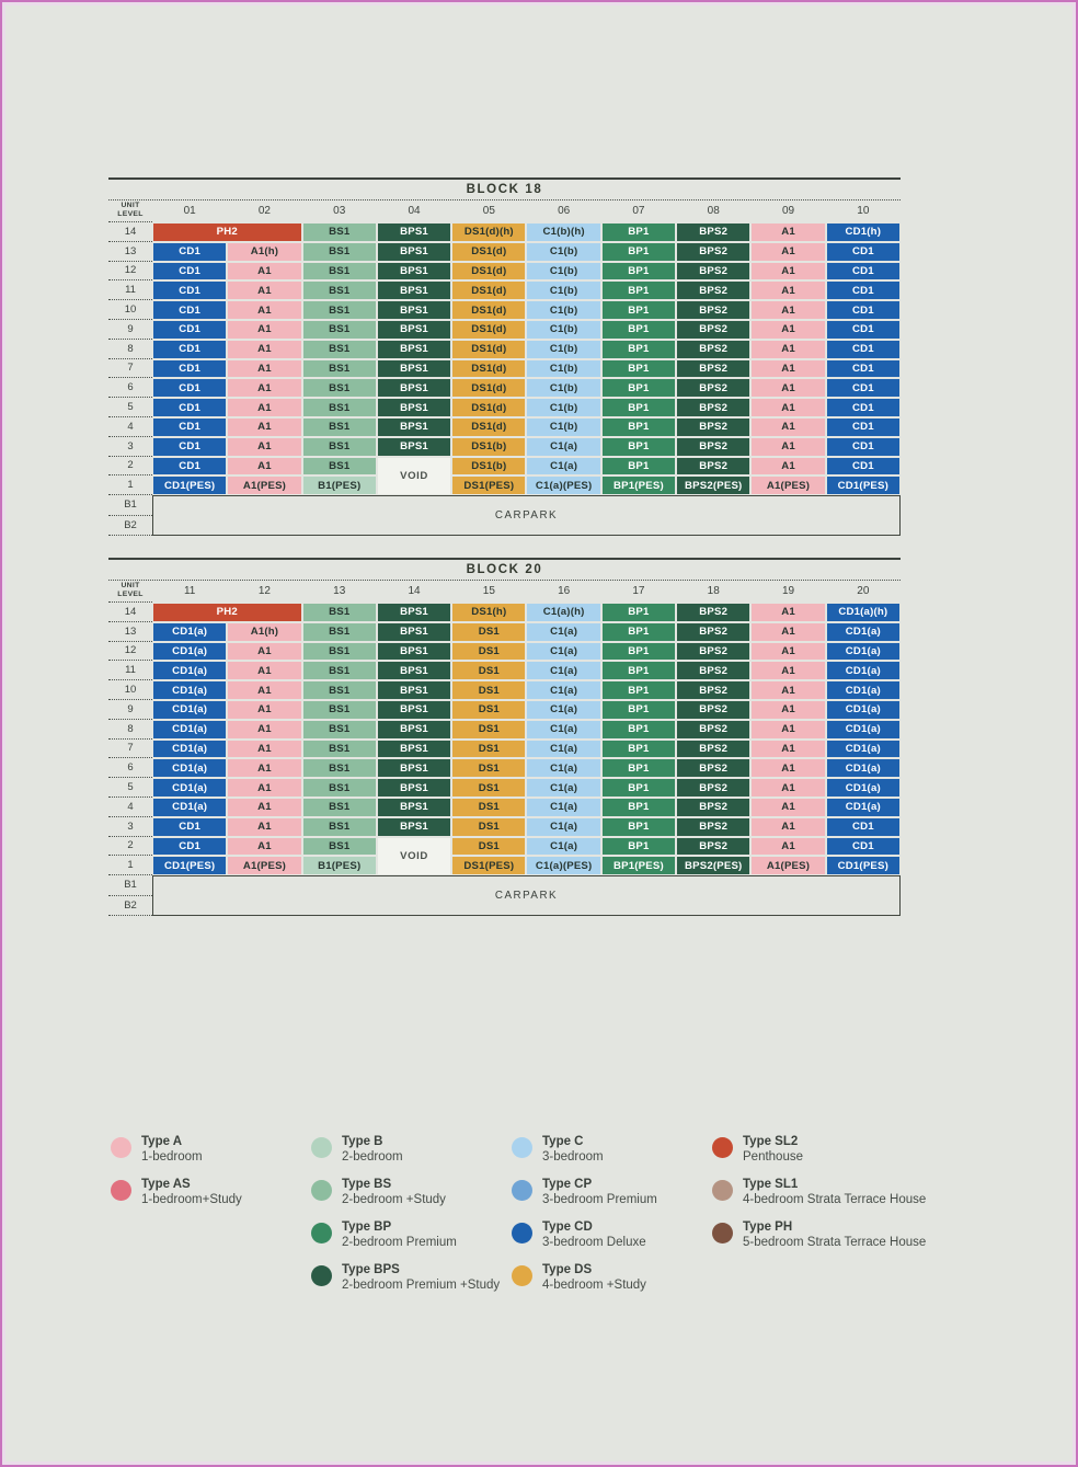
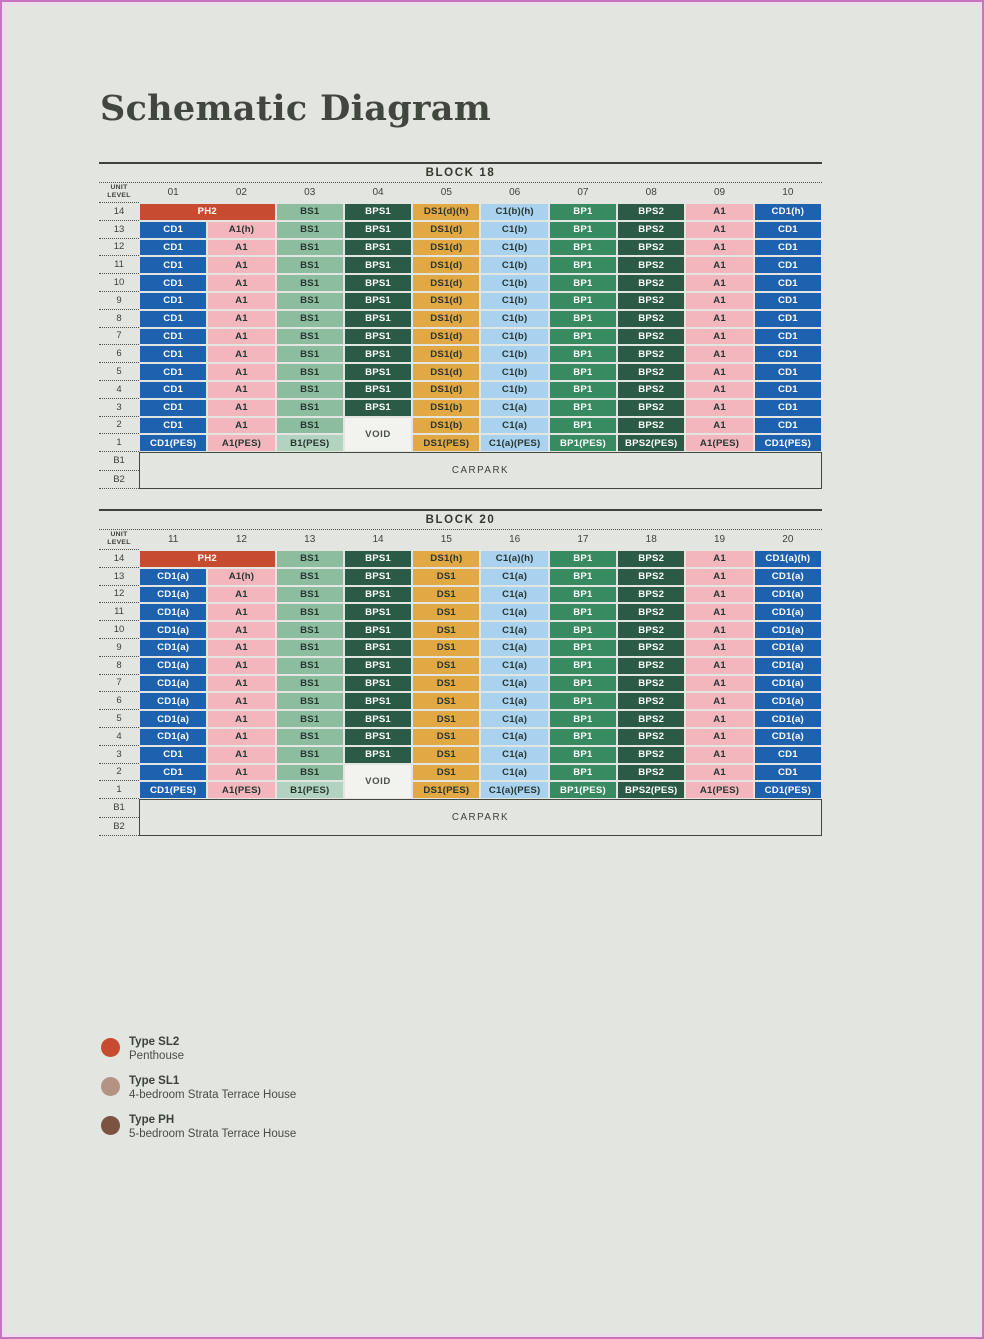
+ Schematic Diagram
  BLOCK 18
  14	PH2	BS1	BPS1	DS1(d)(h)	C1(b)(h)	BP1	BPS2	A1	CD1(h)
  13	CD1	A1(h)	BS1	BPS1	DS1(d)	C1(b)	BP1	BPS2	A1	CD1
  12	CD1	A1	BS1	BPS1	DS1(d)	C1(b)	BP1	BPS2	A1	CD1
  11	CD1	A1	BS1	BPS1	DS1(d)	C1(b)	BP1	BPS2	A1	CD1
  10	CD1	A1	BS1	BPS1	DS1(d)	C1(b)	BP1	BPS2	A1	CD1
  9	CD1	A1	BS1	BPS1	DS1(d)	C1(b)	BP1	BPS2	A1	CD1
  8	CD1	A1	BS1	BPS1	DS1(d)	C1(b)	BP1	BPS2	A1	CD1
  7	CD1	A1	BS1	BPS1	DS1(d)	C1(b)	BP1	BPS2	A1	CD1
  6	CD1	A1	BS1	BPS1	DS1(d)	C1(b)	BP1	BPS2	A1	CD1
  5	CD1	A1	BS1	BPS1	DS1(d)	C1(b)	BP1	BPS2	A1	CD1
  4	CD1	A1	BS1	BPS1	DS1(d)	C1(b)	BP1	BPS2	A1	CD1
  3	CD1	A1	BS1	BPS1	DS1(b)	C1(a)	BP1	BPS2	A1	CD1
  2	CD1	A1	BS1	VOID	DS1(b)	C1(a)	BP1	BPS2	A1	CD1
  1	CD1(PES)	A1(PES)	B1(PES)	DS1(PES)	C1(a)(PES)	BP1(PES)	BPS2(PES)	A1(PES)	CD1(PES)
  B1	CARPARK
  B2
  BLOCK 20
  14	PH2	BS1	BPS1	DS1(h)	C1(a)(h)	BP1	BPS2	A1	CD1(a)(h)
  13	CD1(a)	A1(h)	BS1	BPS1	DS1	C1(a)	BP1	BPS2	A1	CD1(a)
  12	CD1(a)	A1	BS1	BPS1	DS1	C1(a)	BP1	BPS2	A1	CD1(a)
  11	CD1(a)	A1	BS1	BPS1	DS1	C1(a)	BP1	BPS2	A1	CD1(a)
  10	CD1(a)	A1	BS1	BPS1	DS1	C1(a)	BP1	BPS2	A1	CD1(a)
  9	CD1(a)	A1	BS1	BPS1	DS1	C1(a)	BP1	BPS2	A1	CD1(a)
  8	CD1(a)	A1	BS1	BPS1	DS1	C1(a)	BP1	BPS2	A1	CD1(a)
  7	CD1(a)	A1	BS1	BPS1	DS1	C1(a)	BP1	BPS2	A1	CD1(a)
  6	CD1(a)	A1	BS1	BPS1	DS1	C1(a)	BP1	BPS2	A1	CD1(a)
  5	CD1(a)	A1	BS1	BPS1	DS1	C1(a)	BP1	BPS2	A1	CD1(a)
  4	CD1(a)	A1	BS1	BPS1	DS1	C1(a)	BP1	BPS2	A1	CD1(a)
  3	CD1	A1	BS1	BPS1	DS1	C1(a)	BP1	BPS2	A1	CD1
  2	CD1	A1	BS1	VOID	DS1	C1(a)	BP1	BPS2	A1	CD1
  1	CD1(PES)	A1(PES)	B1(PES)	DS1(PES)	C1(a)(PES)	BP1(PES)	BPS2(PES)	A1(PES)	CD1(PES)
  B1	CARPARK
  B2
- Type A
- 1-bedroom
- Type AS
- 1-bedroom+Study
- Type B
- 2-bedroom
- Type BS
- 2-bedroom +Study
- Type BP
- 2-bedroom Premium
- Type BPS
- 2-bedroom Premium +Study
- Type C
- 3-bedroom
- Type CP
- 3-bedroom Premium
- Type CD
- 3-bedroom Deluxe
- Type DS
- 4-bedroom +Study
  Type SL2
  Penthouse
  Type SL1
  4-bedroom Strata Terrace House
  Type PH
  5-bedroom Strata Terrace House
